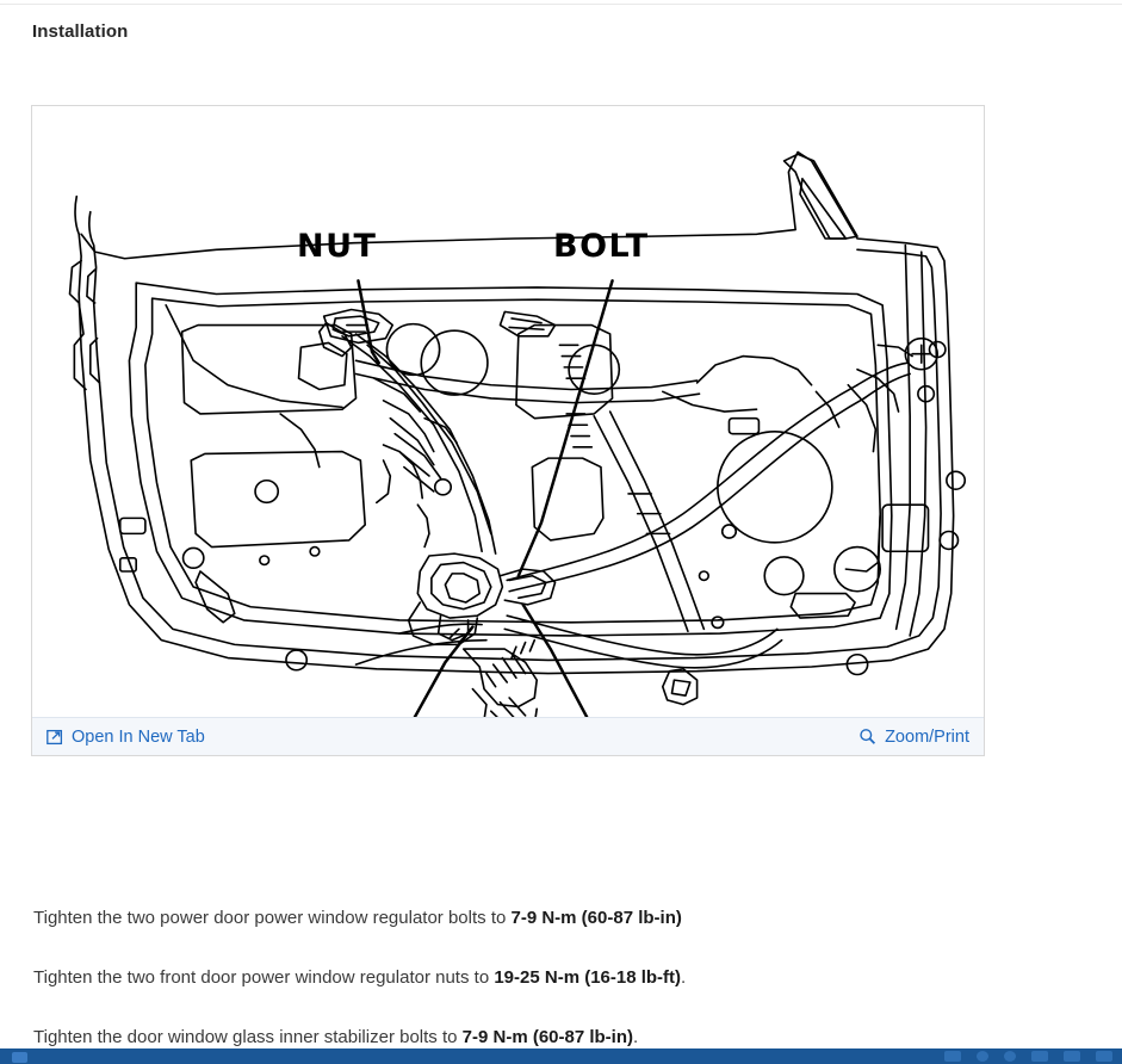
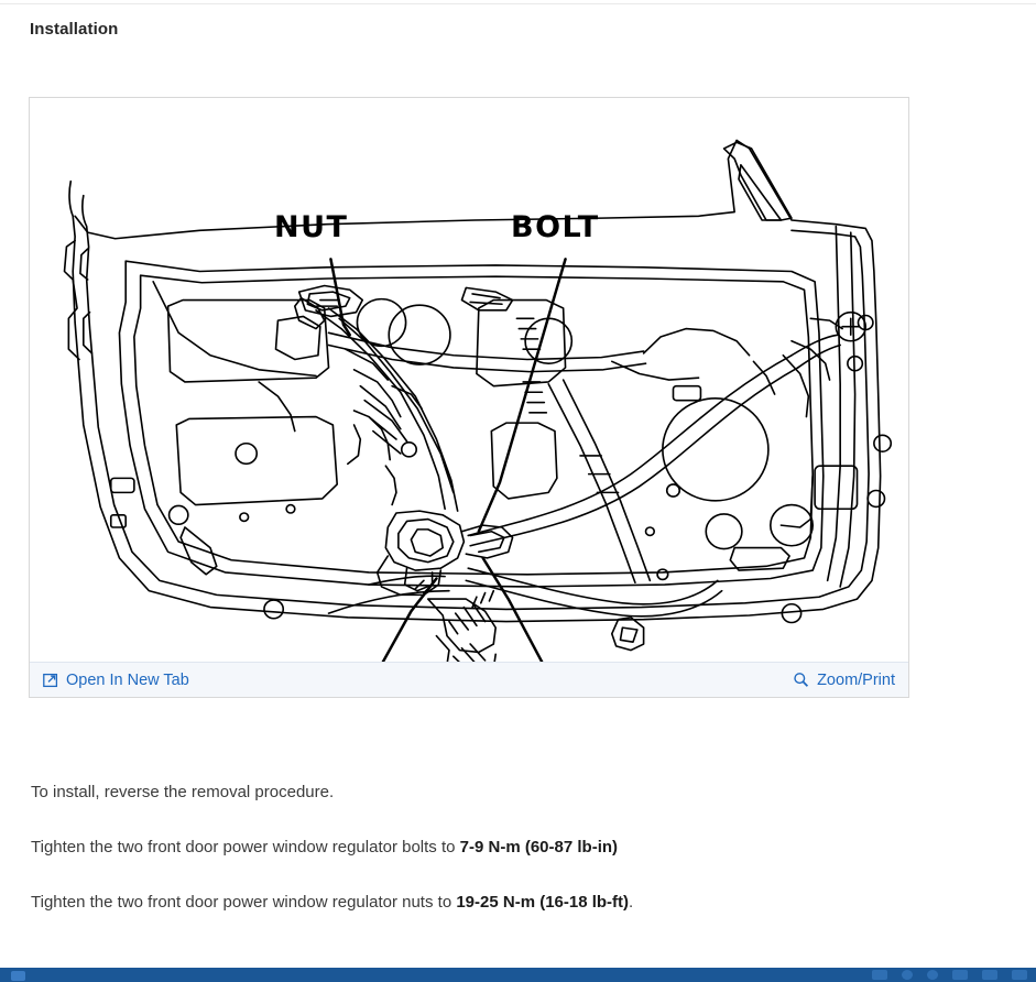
  Installation
  NUT
  BOLT
  Open In New Tab
  Zoom/Print
+ To install, reverse the removal procedure.
- Tighten the two power door power window regulator bolts to 7-9 N-m (60-87 lb-in)
+ Tighten the two front door power window regulator bolts to 7-9 N-m (60-87 lb-in)
  Tighten the two front door power window regulator nuts to 19-25 N-m (16-18 lb-ft).
- Tighten the door window glass inner stabilizer bolts to 7-9 N-m (60-87 lb-in).
